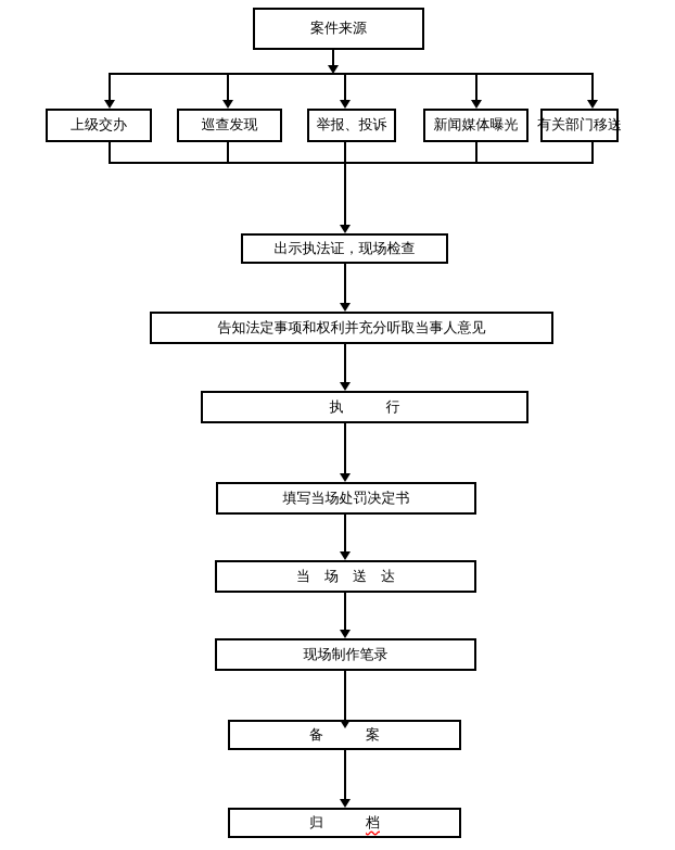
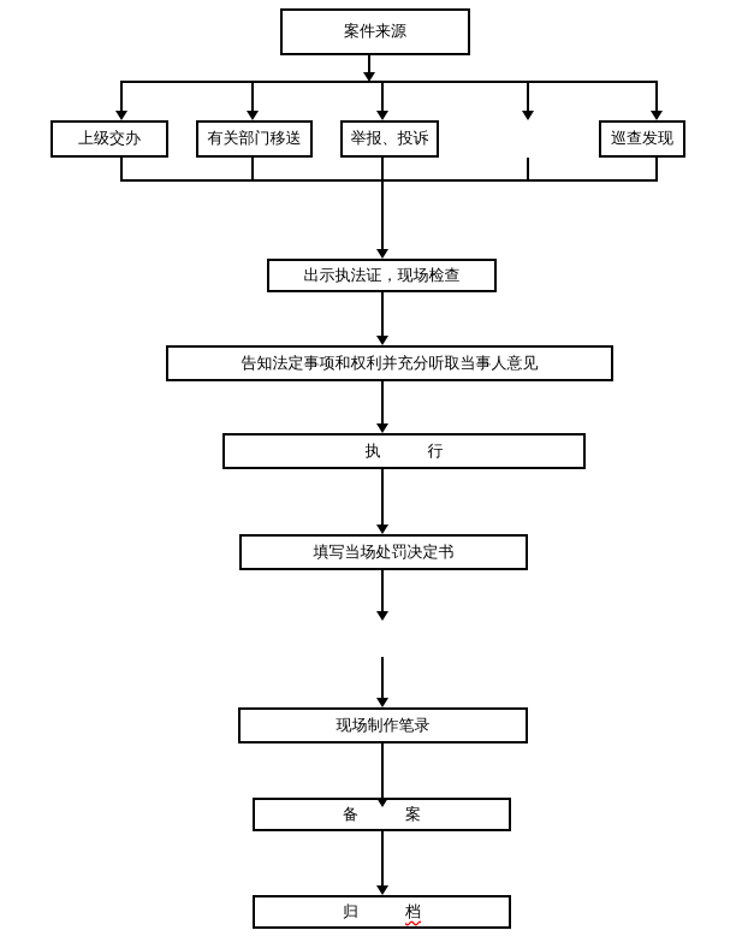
  案件来源
  上级交办
- 巡查发现
+ 有关部门移送
  举报、投诉
- 新闻媒体曝光
- 有关部门移送
+ 巡查发现
  出示执法证，现场检查
  告知法定事项和权利并充分听取当事人意见
  执 行
  填写当场处罚决定书
- 当 场 送 达
  现场制作笔录
  备 案
  归 档
